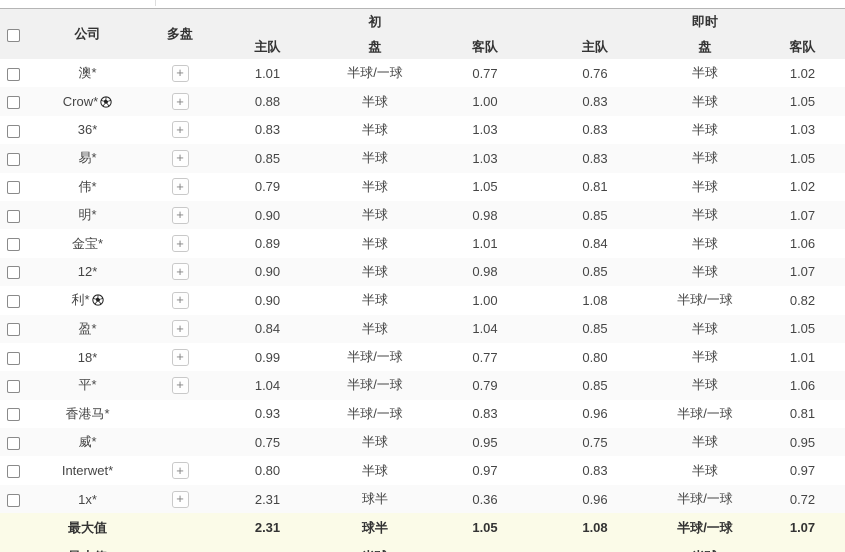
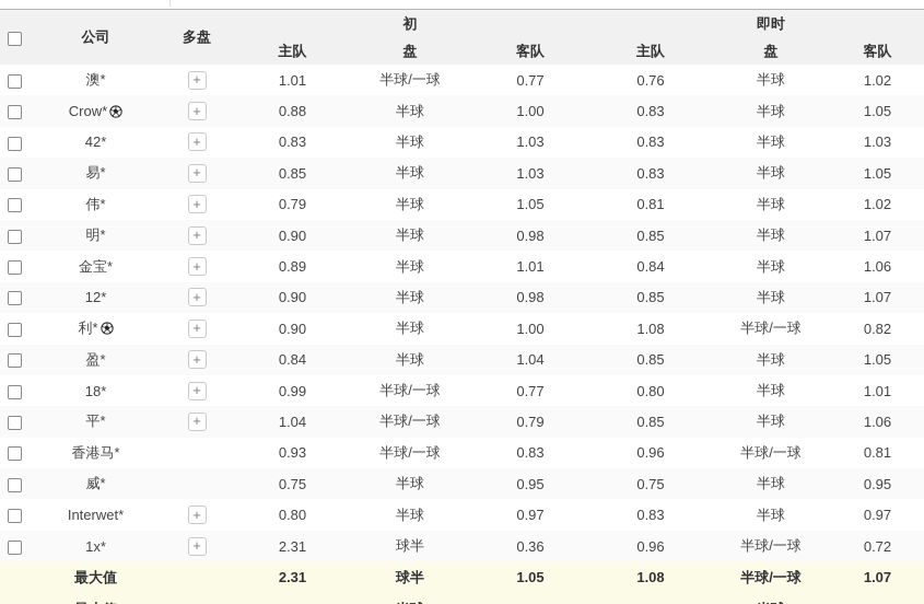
  	公司	多盘		初			即时
  主队	盘	客队	主队	盘	客队
  	澳*	+	1.01	半球/一球	0.77	0.76	半球	1.02
  	Crow*	+	0.88	半球	1.00	0.83	半球	1.05
- 	36*	+	0.83	半球	1.03	0.83	半球	1.03
+ 	42*	+	0.83	半球	1.03	0.83	半球	1.03
  	易*	+	0.85	半球	1.03	0.83	半球	1.05
  	伟*	+	0.79	半球	1.05	0.81	半球	1.02
  	明*	+	0.90	半球	0.98	0.85	半球	1.07
  	金宝*	+	0.89	半球	1.01	0.84	半球	1.06
  	12*	+	0.90	半球	0.98	0.85	半球	1.07
  	利*	+	0.90	半球	1.00	1.08	半球/一球	0.82
  	盈*	+	0.84	半球	1.04	0.85	半球	1.05
  	18*	+	0.99	半球/一球	0.77	0.80	半球	1.01
  	平*	+	1.04	半球/一球	0.79	0.85	半球	1.06
  	香港马*		0.93	半球/一球	0.83	0.96	半球/一球	0.81
  	威*		0.75	半球	0.95	0.75	半球	0.95
  	Interwet*	+	0.80	半球	0.97	0.83	半球	0.97
  	1x*	+	2.31	球半	0.36	0.96	半球/一球	0.72
  	最大值		2.31	球半	1.05	1.08	半球/一球	1.07
